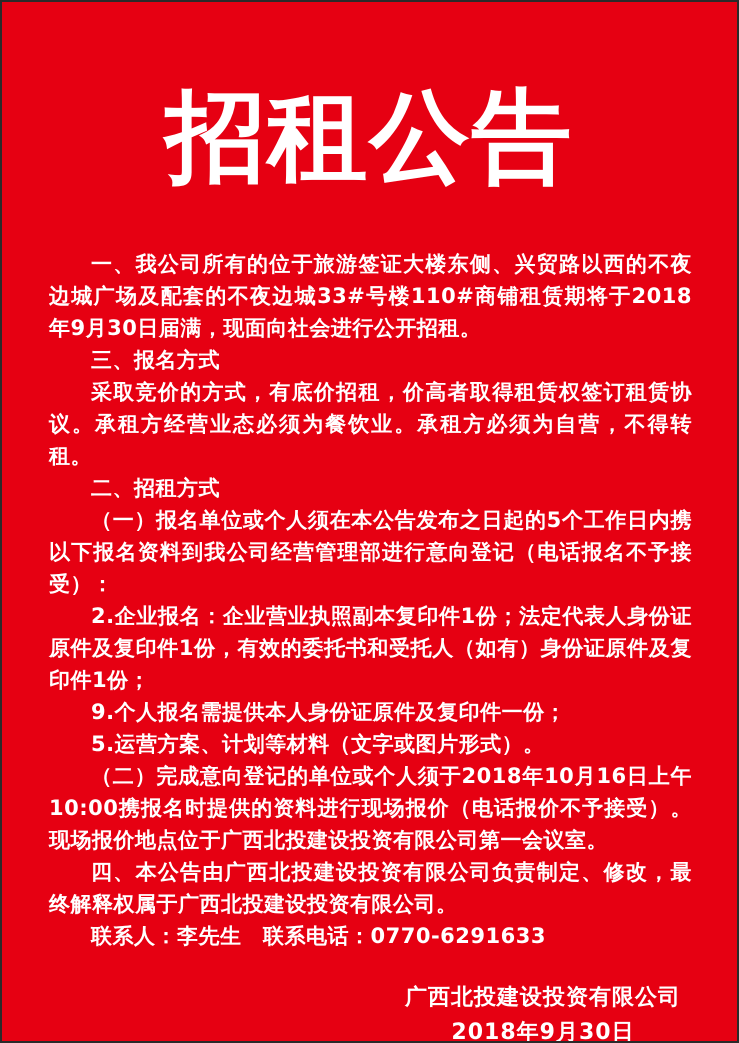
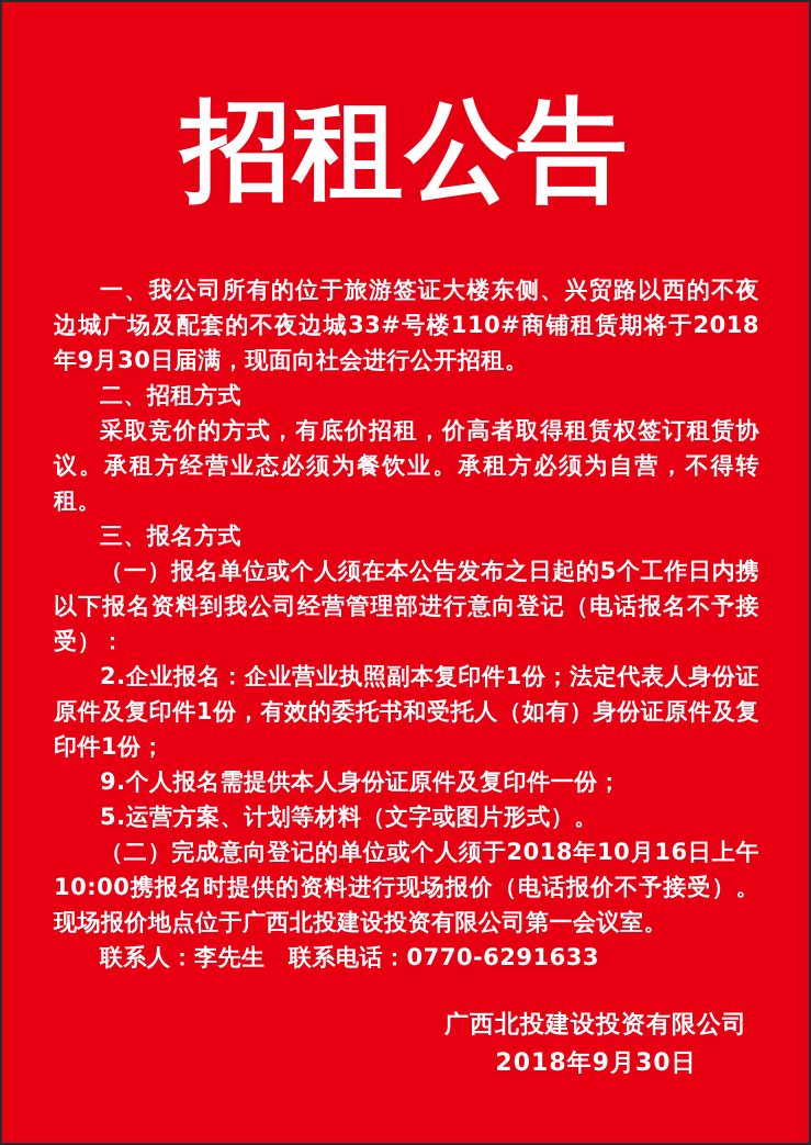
  招租公告
  一、我公司所有的位于旅游签证大楼东侧、兴贸路以西的不夜边城广场及配套的不夜边城33#号楼110#商铺租赁期将于2018年9月30日届满，现面向社会进行公开招租。
- 三、报名方式
+ 二、招租方式
  采取竞价的方式，有底价招租，价高者取得租赁权签订租赁协议。承租方经营业态必须为餐饮业。承租方必须为自营，不得转租。
- 二、招租方式
+ 三、报名方式
  （一）报名单位或个人须在本公告发布之日起的5个工作日内携以下报名资料到我公司经营管理部进行意向登记（电话报名不予接受）：
  2.企业报名：企业营业执照副本复印件1份；法定代表人身份证原件及复印件1份，有效的委托书和受托人（如有）身份证原件及复印件1份；
  9.个人报名需提供本人身份证原件及复印件一份；
  5.运营方案、计划等材料（文字或图片形式）。
  （二）完成意向登记的单位或个人须于2018年10月16日上午10:00携报名时提供的资料进行现场报价（电话报价不予接受）。现场报价地点位于广西北投建设投资有限公司第一会议室。
- 四、本公告由广西北投建设投资有限公司负责制定、修改，最终解释权属于广西北投建设投资有限公司。
  联系人：李先生 联系电话：0770-6291633
  广西北投建设投资有限公司
  2018年9月30日
